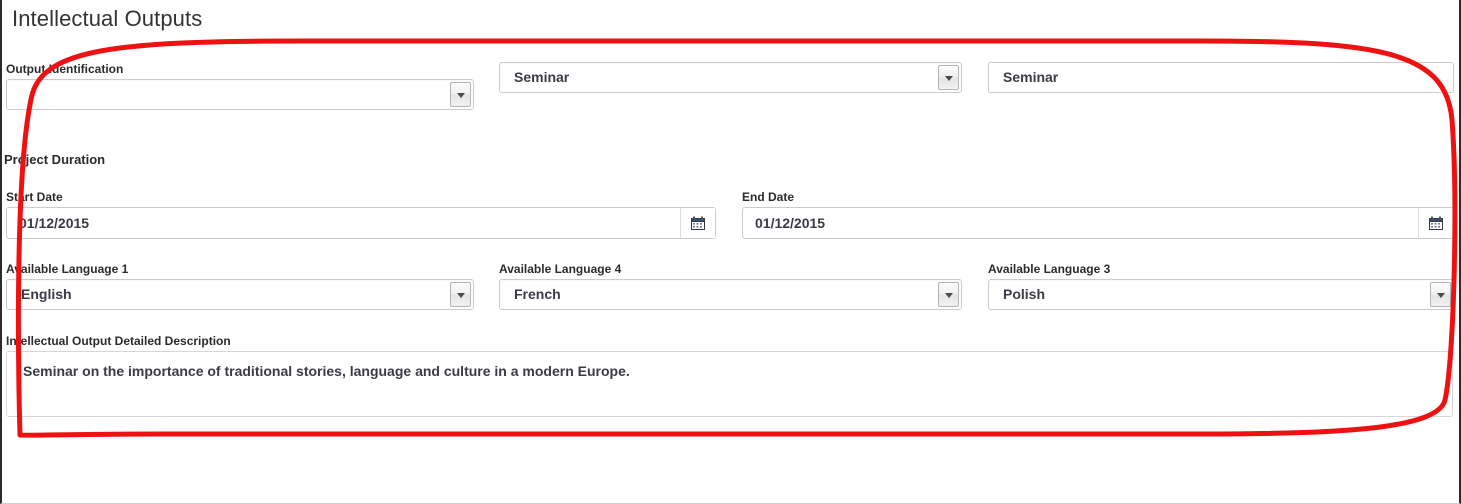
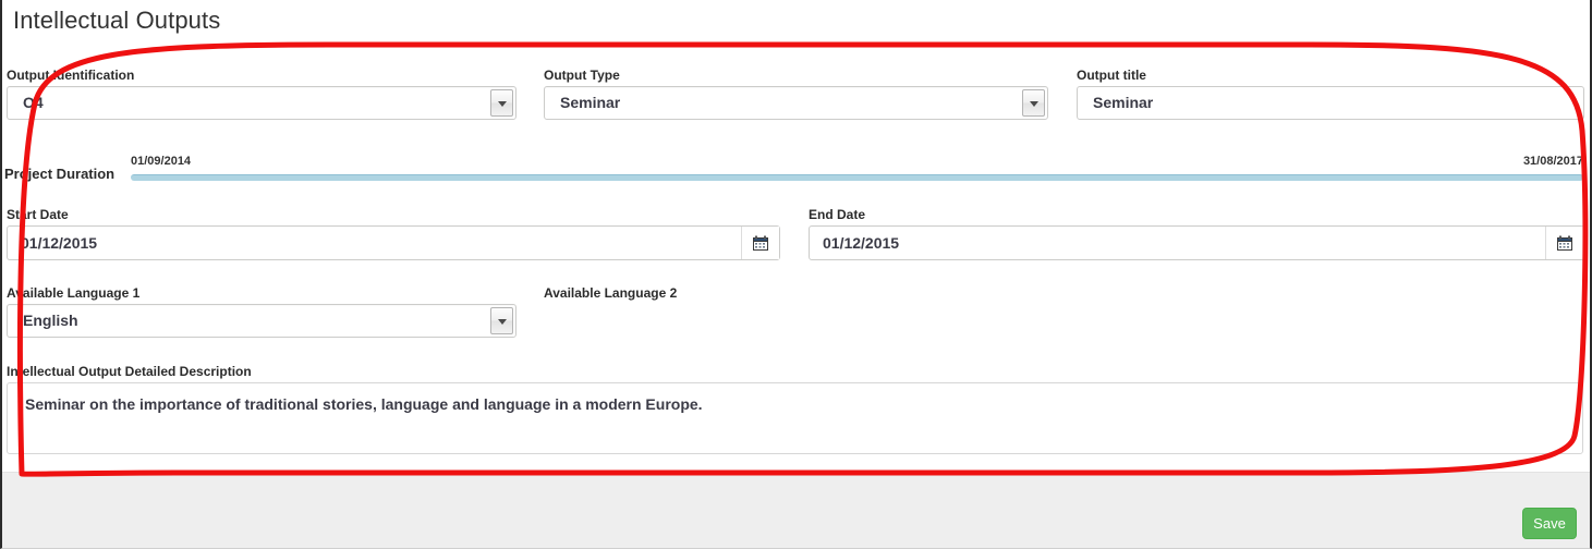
  Intellectual Outputs
  Outputdentification
+ O4
+ Output Type
  Seminar
+ Output title
  Seminar
  Prject Duration
+ 01/09/2014
+ 31/08/2017
  Strt Date
  01/12/2015
  End Date
  01/12/2015
  Aailable Language 1
  English
- Available Language 4
+ Available Language 2
- French
- Available Language 3
- Polish
  Inellectual Output Detailed Description
- Seminar on the importance of traditional stories, language and culture in a modern Europe.
+ Seminar on the importance of traditional stories, language and language in a modern Europe.
+ Save
